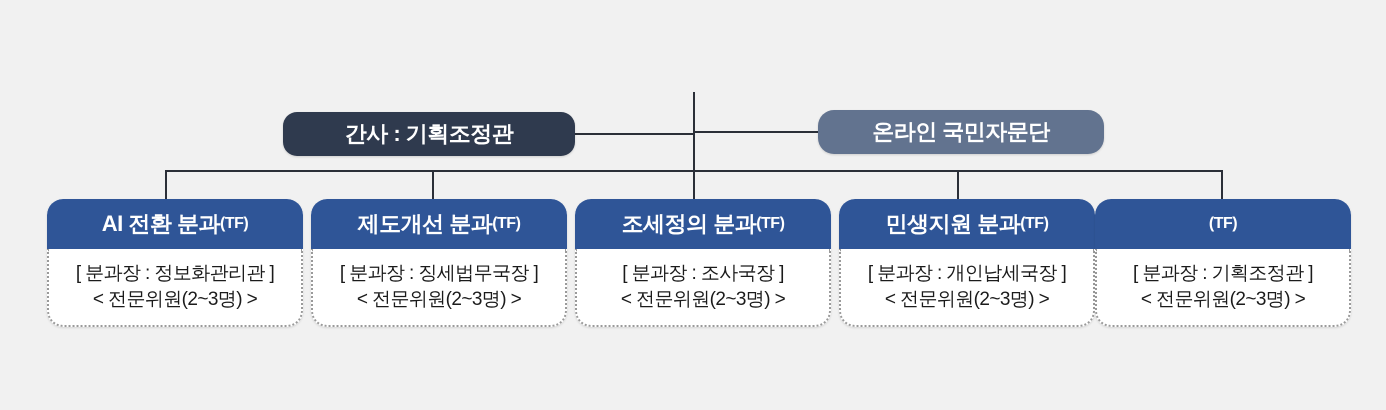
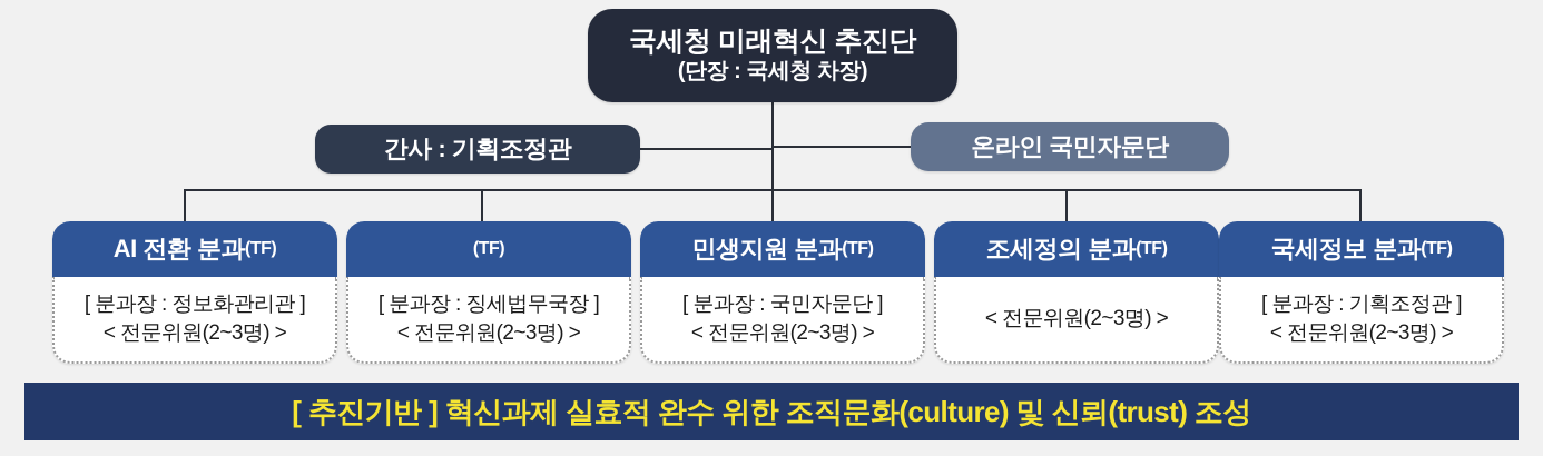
+ 국세청 미래혁신 추진단
+ (단장 : 국세청 차장)
  간사 : 기획조정관
  온라인 국민자문단
  AI 전환 분과
  (TF)
  [ 분과장 : 정보화관리관 ]
  < 전문위원(2~3명) >
- 제도개선 분과
  (TF)
  [ 분과장 : 징세법무국장 ]
  < 전문위원(2~3명) >
- 조세정의 분과
+ 민생지원 분과
  (TF)
- [ 분과장 : 조사국장 ]
+ [ 분과장 : 국민자문단 ]
  < 전문위원(2~3명) >
- 민생지원 분과
+ 조세정의 분과
  (TF)
- [ 분과장 : 개인납세국장 ]
  < 전문위원(2~3명) >
+ 국세정보 분과
  (TF)
  [ 분과장 : 기획조정관 ]
  < 전문위원(2~3명) >
+ [ 추진기반 ] 혁신과제 실효적 완수 위한 조직문화(culture) 및 신뢰(trust) 조성
